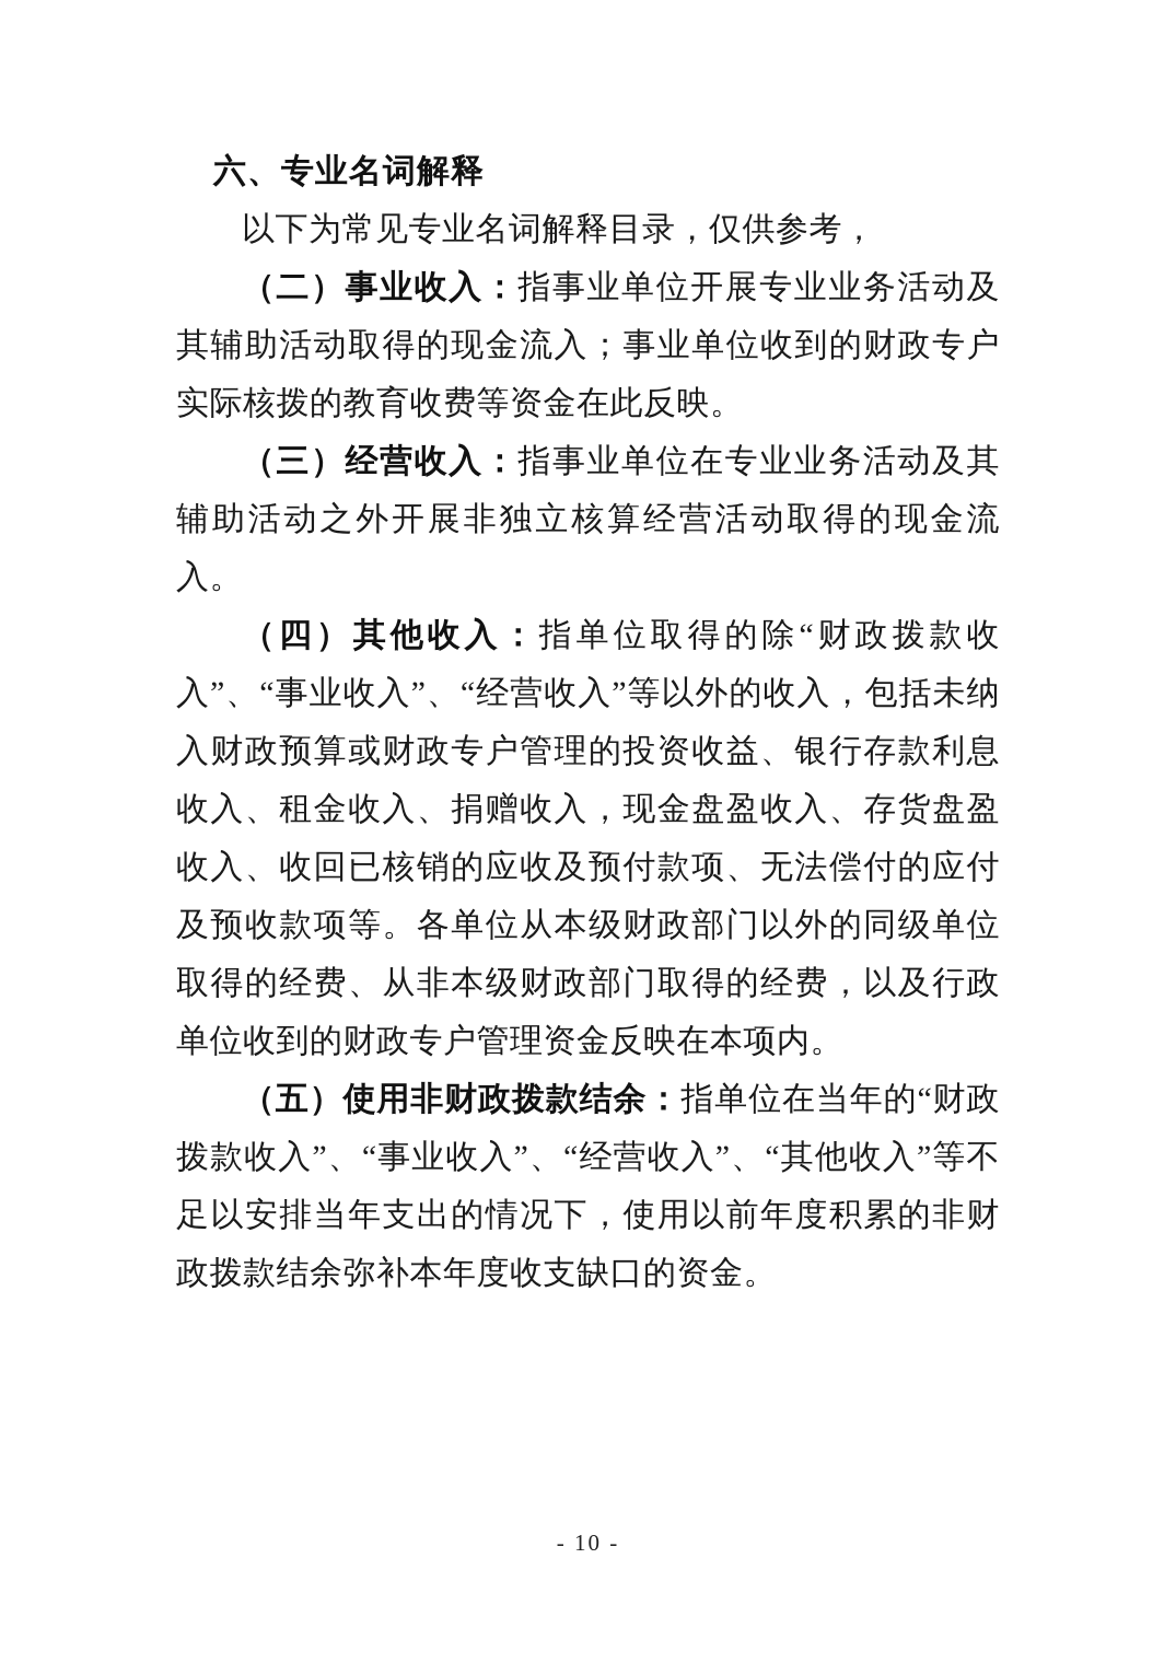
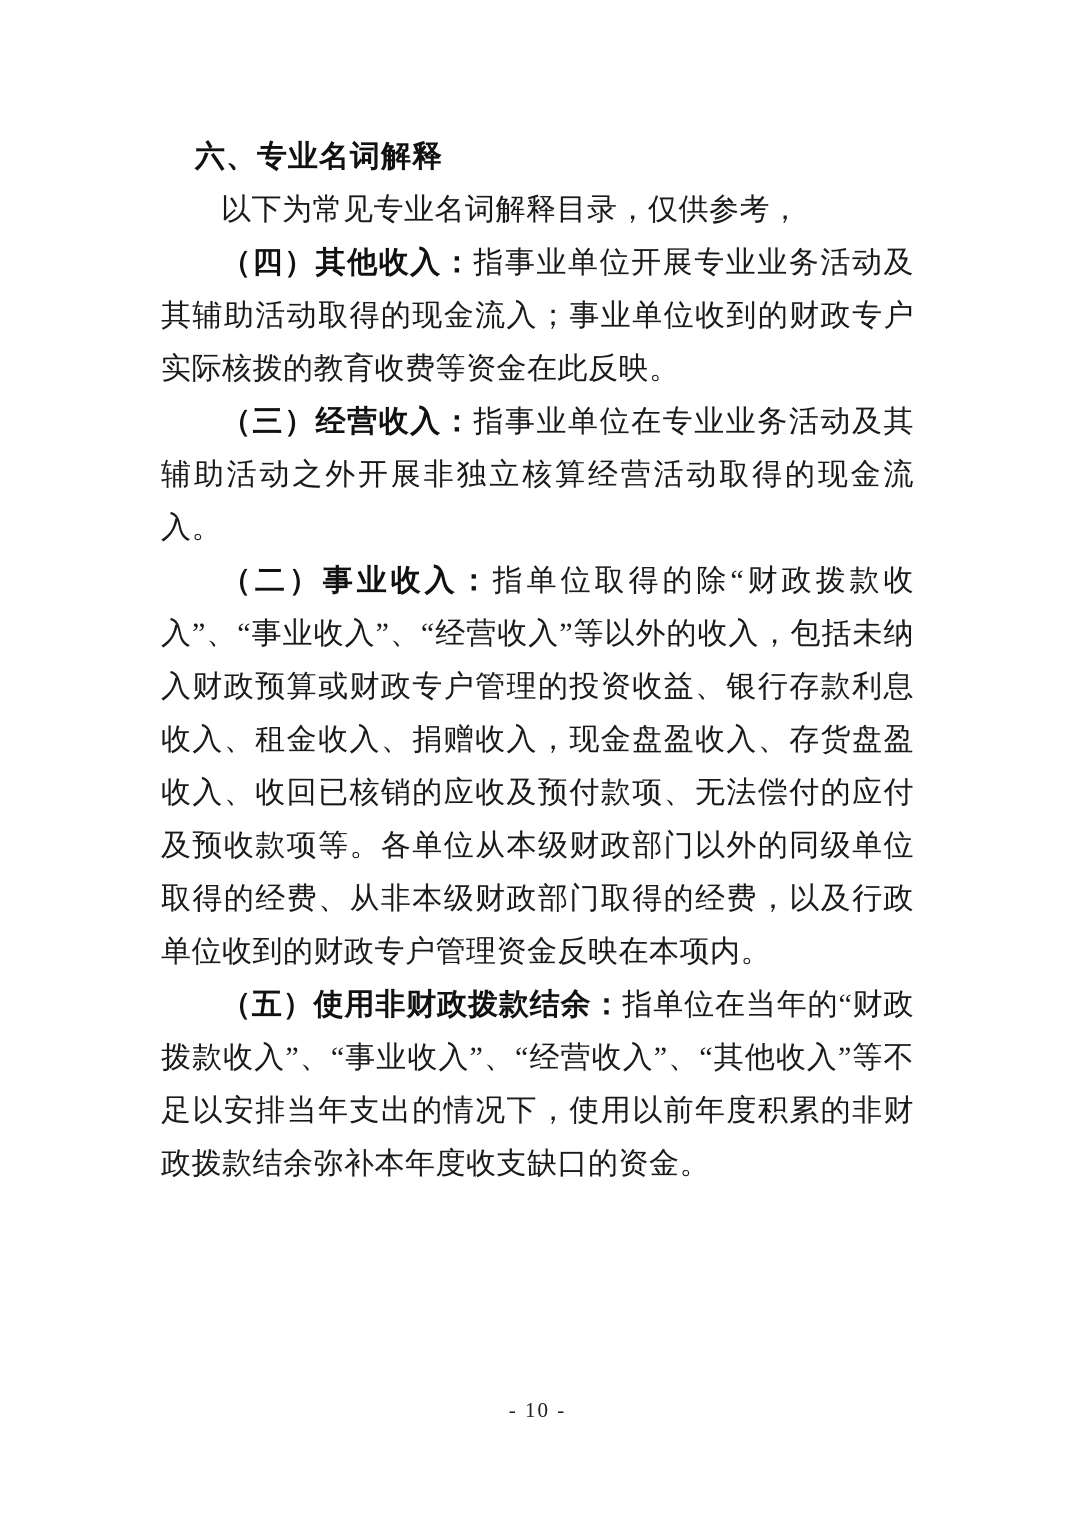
  六、专业名词解释
  以下为常见专业名词解释目录，仅供参考，
- （二）事业收入：指事业单位开展专业业务活动及其辅助活动取得的现金流入；事业单位收到的财政专户实际核拨的教育收费等资金在此反映。
+ （四）其他收入：指事业单位开展专业业务活动及其辅助活动取得的现金流入；事业单位收到的财政专户实际核拨的教育收费等资金在此反映。
  （三）经营收入：指事业单位在专业业务活动及其辅助活动之外开展非独立核算经营活动取得的现金流入。
- （四）其他收入：指单位取得的除“财政拨款收入”、“事业收入”、“经营收入”等以外的收入，包括未纳入财政预算或财政专户管理的投资收益、银行存款利息收入、租金收入、捐赠收入，现金盘盈收入、存货盘盈收入、收回已核销的应收及预付款项、无法偿付的应付及预收款项等。各单位从本级财政部门以外的同级单位取得的经费、从非本级财政部门取得的经费，以及行政单位收到的财政专户管理资金反映在本项内。
+ （二）事业收入：指单位取得的除“财政拨款收入”、“事业收入”、“经营收入”等以外的收入，包括未纳入财政预算或财政专户管理的投资收益、银行存款利息收入、租金收入、捐赠收入，现金盘盈收入、存货盘盈收入、收回已核销的应收及预付款项、无法偿付的应付及预收款项等。各单位从本级财政部门以外的同级单位取得的经费、从非本级财政部门取得的经费，以及行政单位收到的财政专户管理资金反映在本项内。
  （五）使用非财政拨款结余：指单位在当年的“财政拨款收入”、“事业收入”、“经营收入”、“其他收入”等不足以安排当年支出的情况下，使用以前年度积累的非财政拨款结余弥补本年度收支缺口的资金。
  - 10 -
